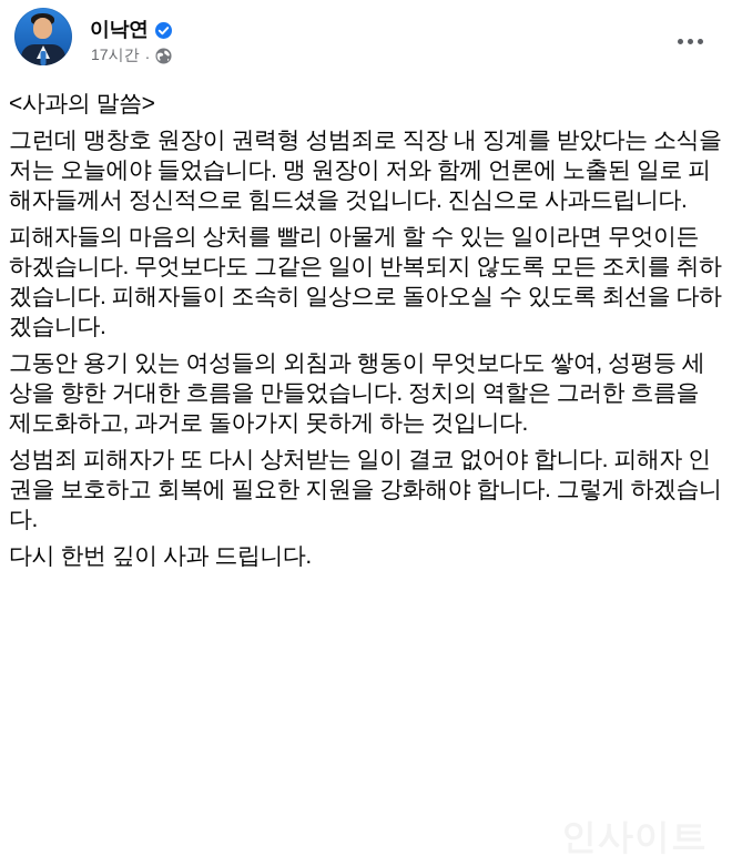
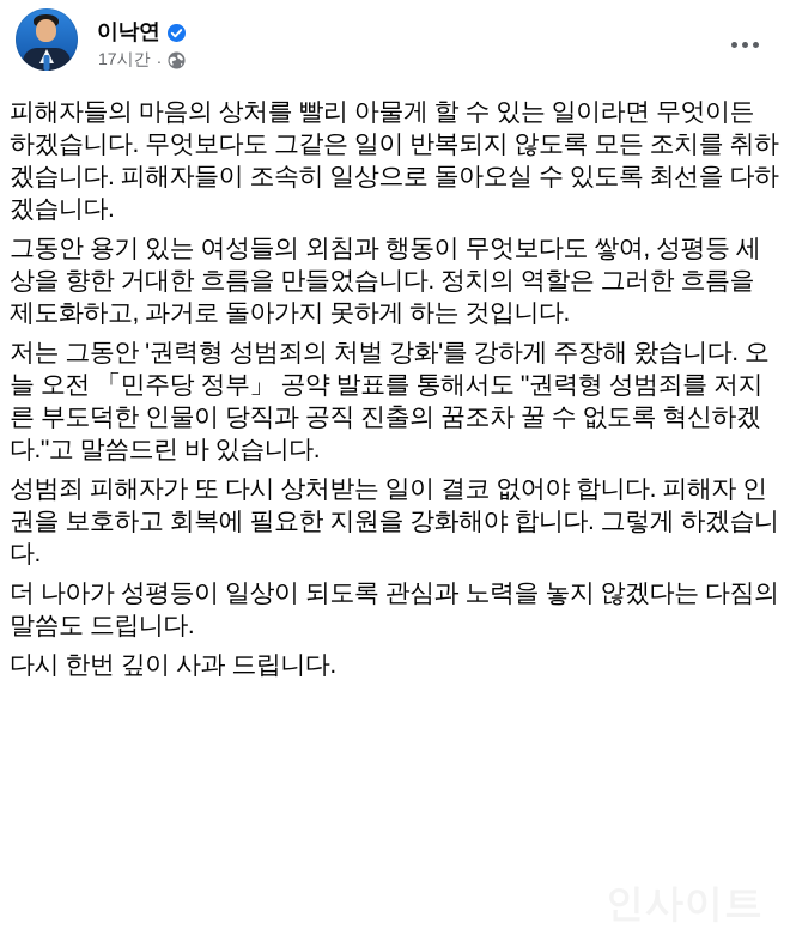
  이낙연
  17시간
  ·
- <사과의 말씀>
- 그런데 맹창호 원장이 권력형 성범죄로 직장 내 징계를 받았다는 소식을 저는 오늘에야 들었습니다. 맹 원장이 저와 함께 언론에 노출된 일로 피해자들께서 정신적으로 힘드셨을 것입니다. 진심으로 사과드립니다.
  피해자들의 마음의 상처를 빨리 아물게 할 수 있는 일이라면 무엇이든 하겠습니다. 무엇보다도 그같은 일이 반복되지 않도록 모든 조치를 취하겠습니다. 피해자들이 조속히 일상으로 돌아오실 수 있도록 최선을 다하겠습니다.
  그동안 용기 있는 여성들의 외침과 행동이 무엇보다도 쌓여, 성평등 세상을 향한 거대한 흐름을 만들었습니다. 정치의 역할은 그러한 흐름을 제도화하고, 과거로 돌아가지 못하게 하는 것입니다.
+ 저는 그동안 '권력형 성범죄의 처벌 강화'를 강하게 주장해 왔습니다. 오늘 오전 「민주당 정부」 공약 발표를 통해서도 "권력형 성범죄를 저지른 부도덕한 인물이 당직과 공직 진출의 꿈조차 꿀 수 없도록 혁신하겠다."고 말씀드린 바 있습니다.
  성범죄 피해자가 또 다시 상처받는 일이 결코 없어야 합니다. 피해자 인권을 보호하고 회복에 필요한 지원을 강화해야 합니다. 그렇게 하겠습니다.
+ 더 나아가 성평등이 일상이 되도록 관심과 노력을 놓지 않겠다는 다짐의 말씀도 드립니다.
  다시 한번 깊이 사과 드립니다.
